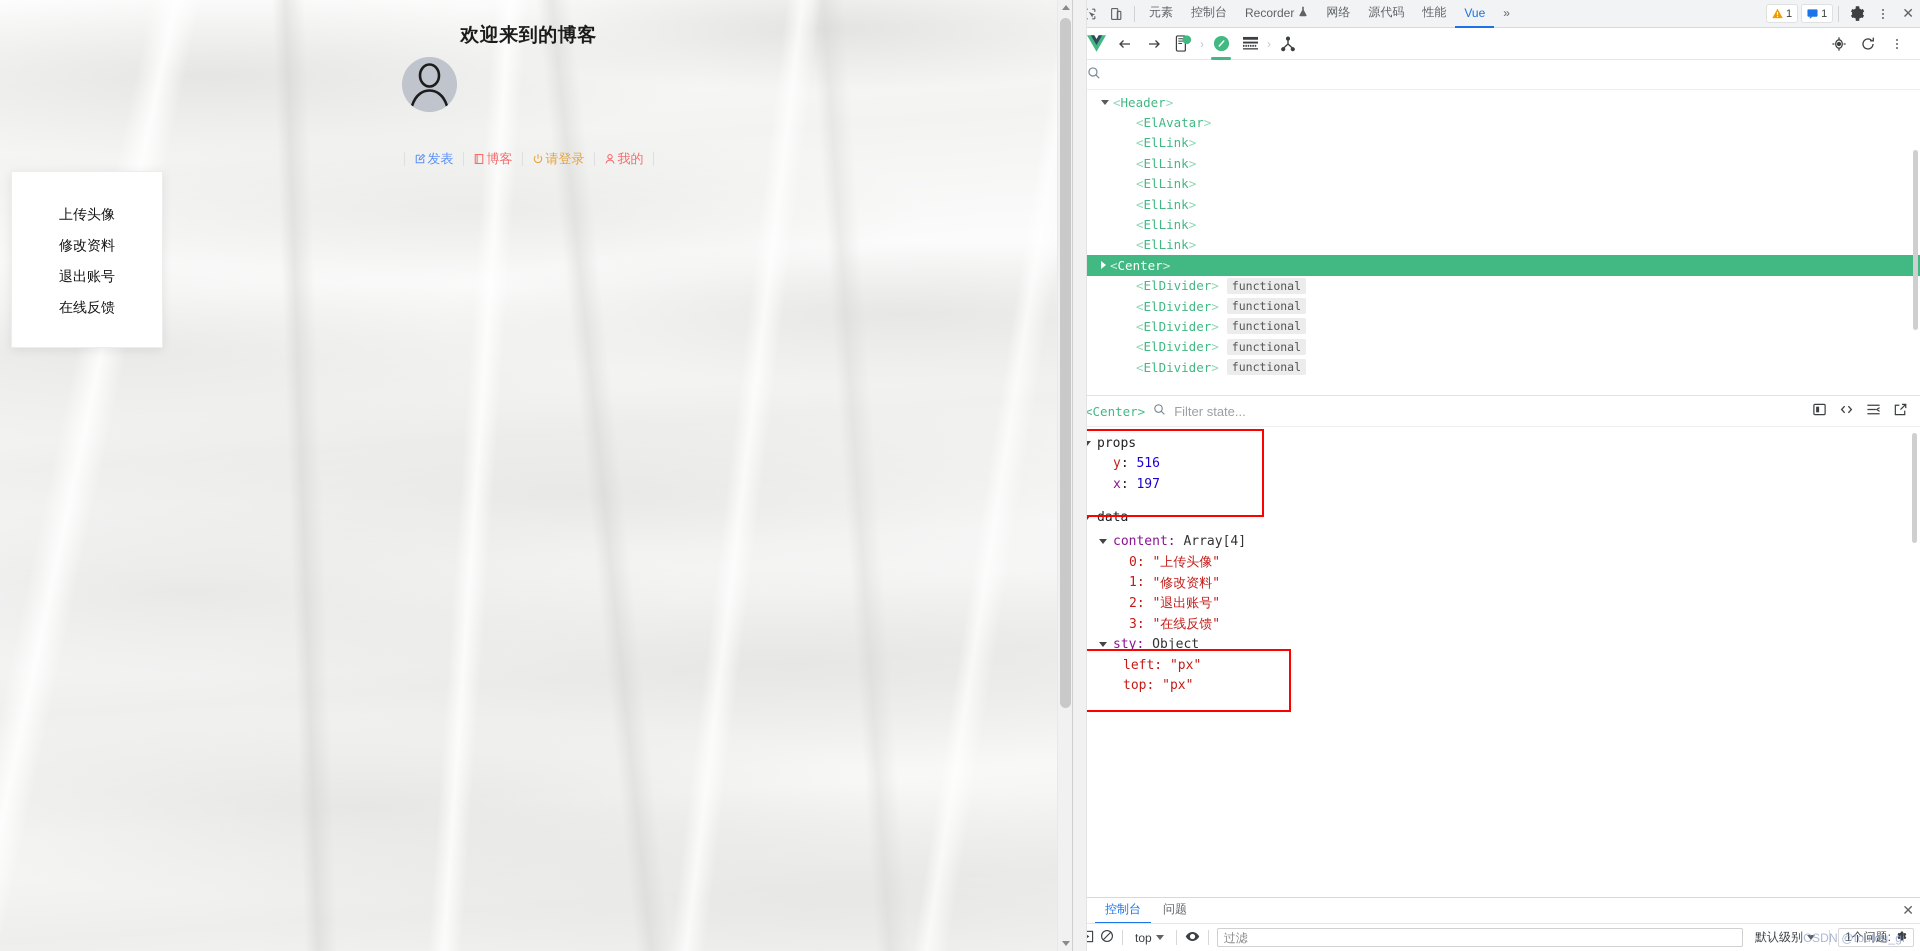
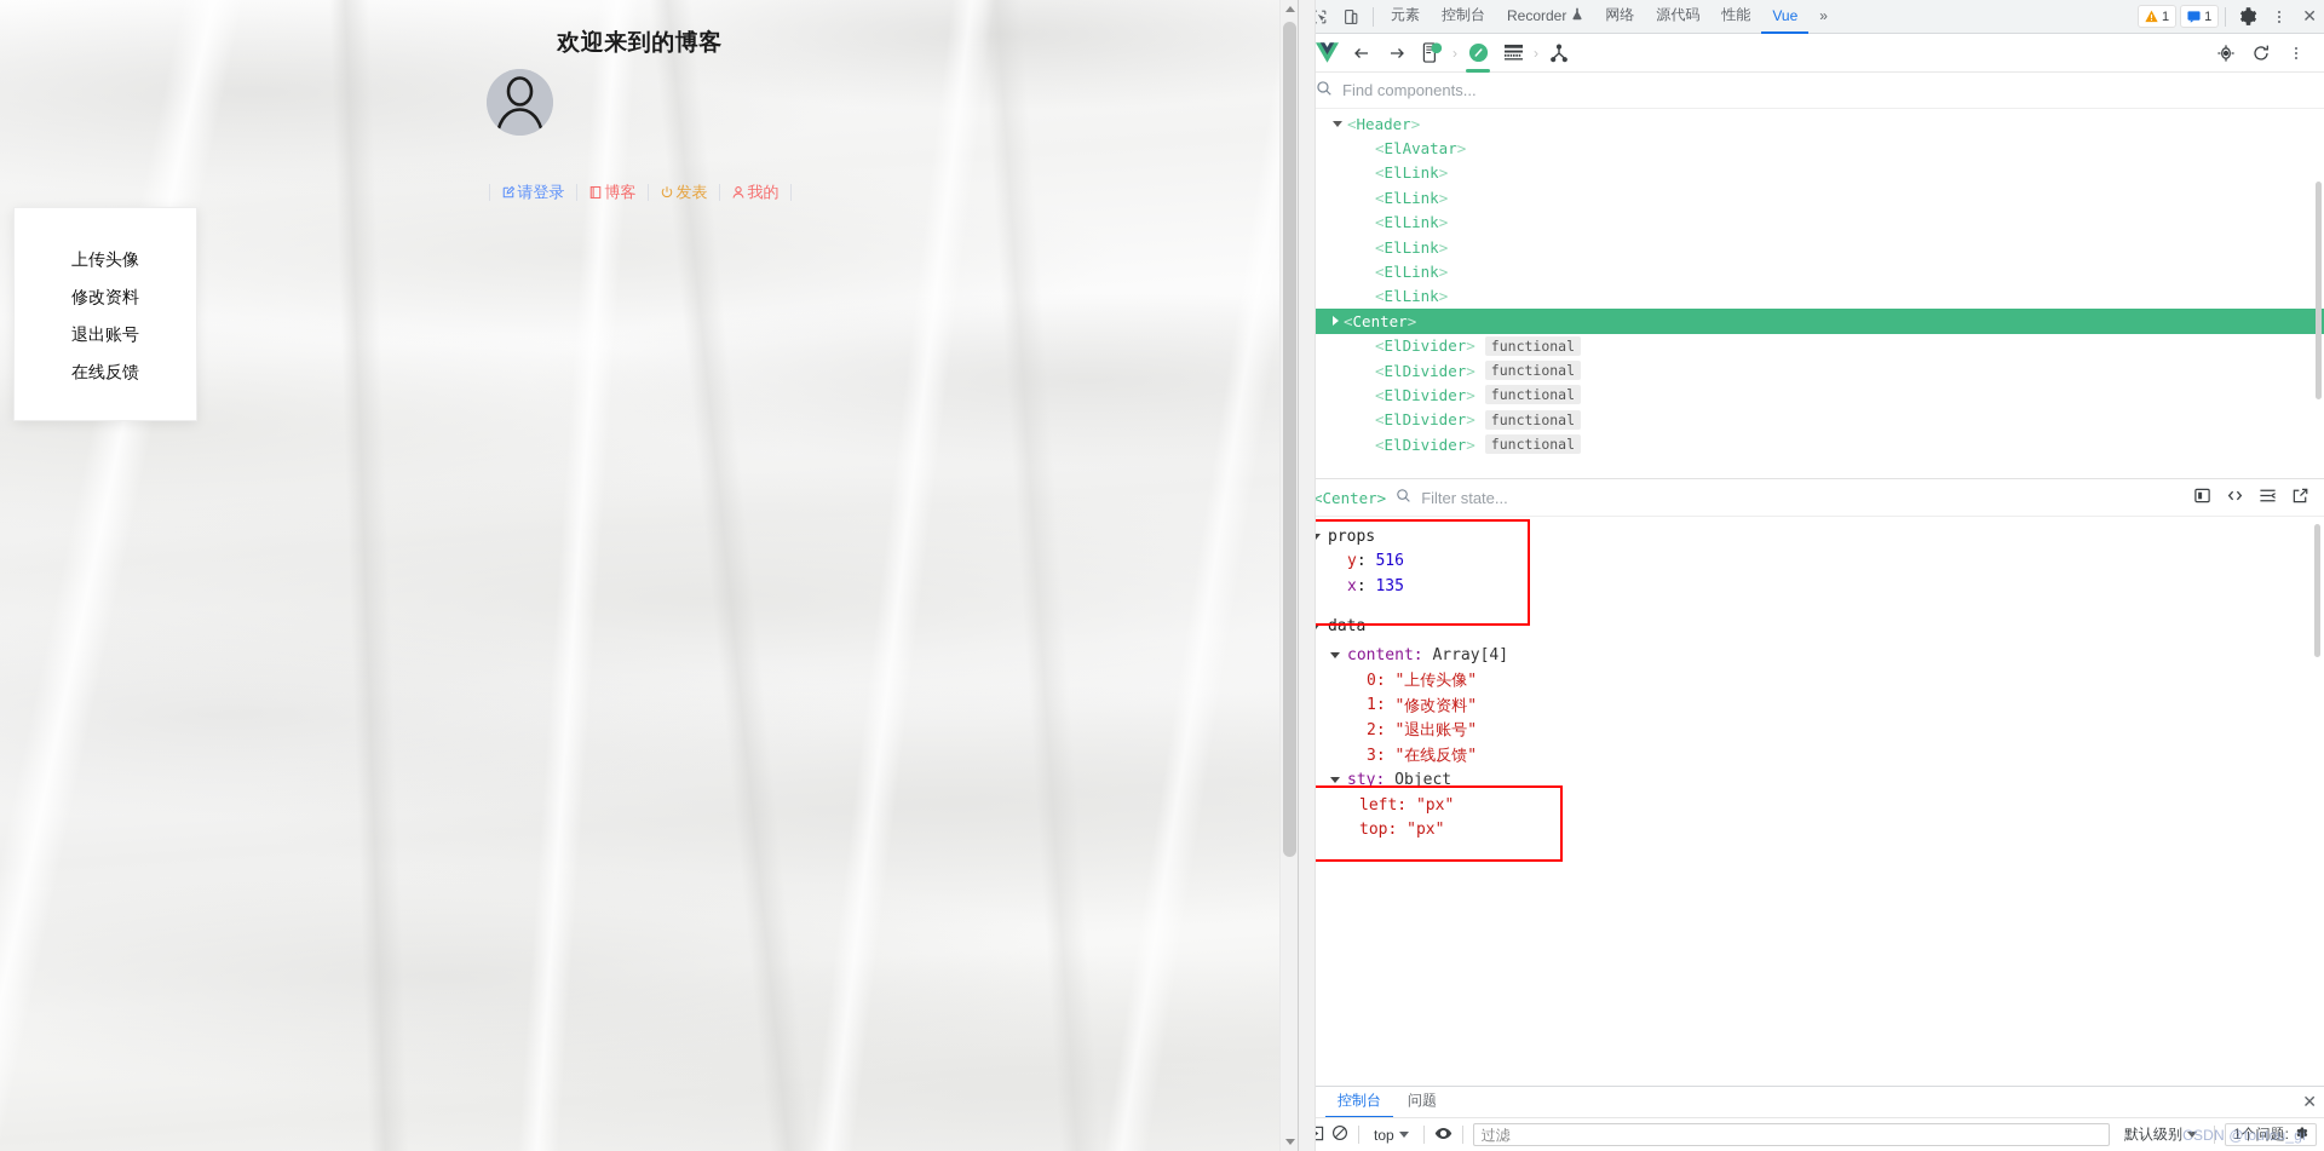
  欢迎来到的博客
- 发表
+ 请登录
  博客
- 请登录
+ 发表
  我的
  上传头像
  修改资料
  退出账号
  在线反馈
  元素
  控制台
  Recorder
  网络
  源代码
  性能
  Vue
  »
  1
  1
  ✕
  ›
  ›
+ Find components...
  <Header>
  <ElAvatar>
  <ElLink>
  <ElLink>
  <ElLink>
  <ElLink>
  <ElLink>
  <ElLink>
  <Center>
  <ElDivider>
  functional
  <ElDivider>
  functional
  <ElDivider>
  functional
  <ElDivider>
  functional
  <ElDivider>
  functional
  <Center>
  Filter state...
  props
  y
  :
  516
  x
  :
- 197
+ 135
  data
  content:
  Array[4]
  0:
  "上传头像"
  1:
  "修改资料"
  2:
  "退出账号"
  3:
  "在线反馈"
  sty:
  Object
  left:
  "px"
  top:
  "px"
  控制台
  问题
  ✕
  top
  过滤
  默认级别
  1个问题:
  CSDN @toutou_gi
